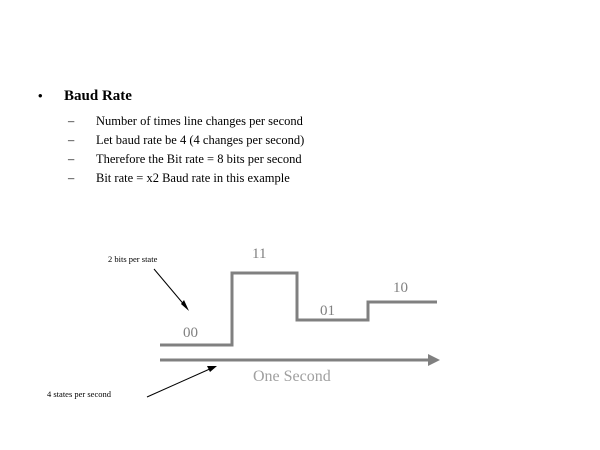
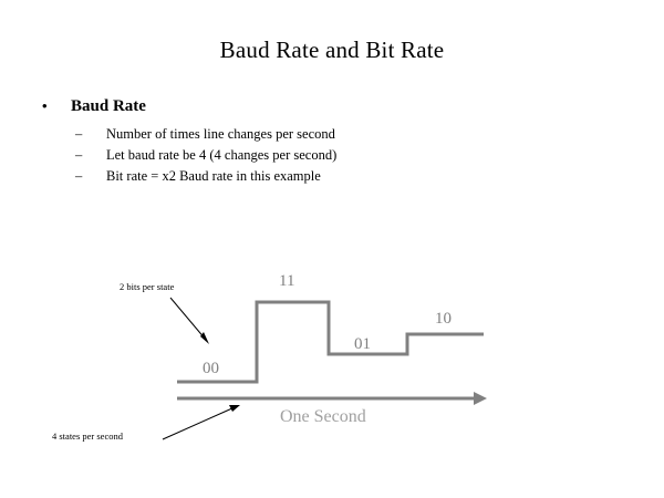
+ Baud Rate and Bit Rate
  • Baud Rate
  – Number of times line changes per second
  – Let baud rate be 4 (4 changes per second)
- – Therefore the Bit rate = 8 bits per second
  – Bit rate = x2 Baud rate in this example
  00
  11
  01
  10
  One Second
  2 bits per state
  4 states per second
